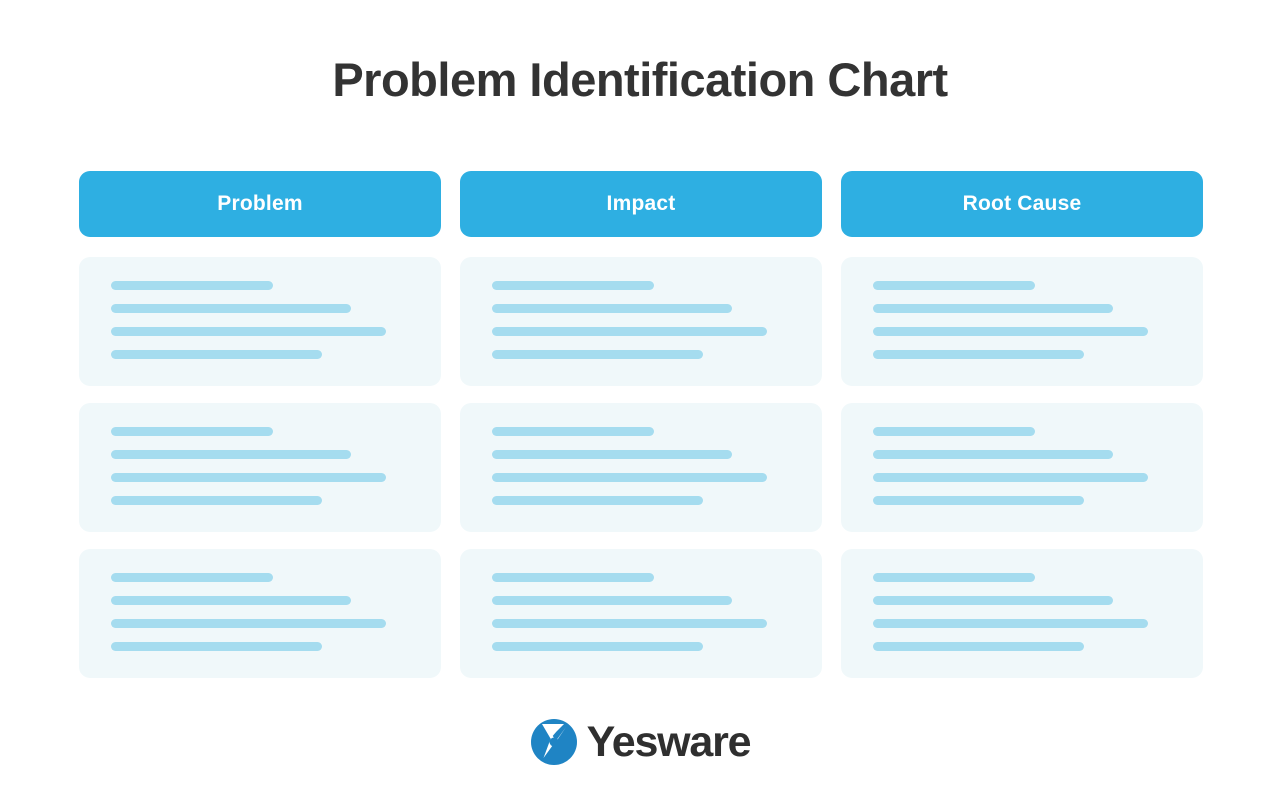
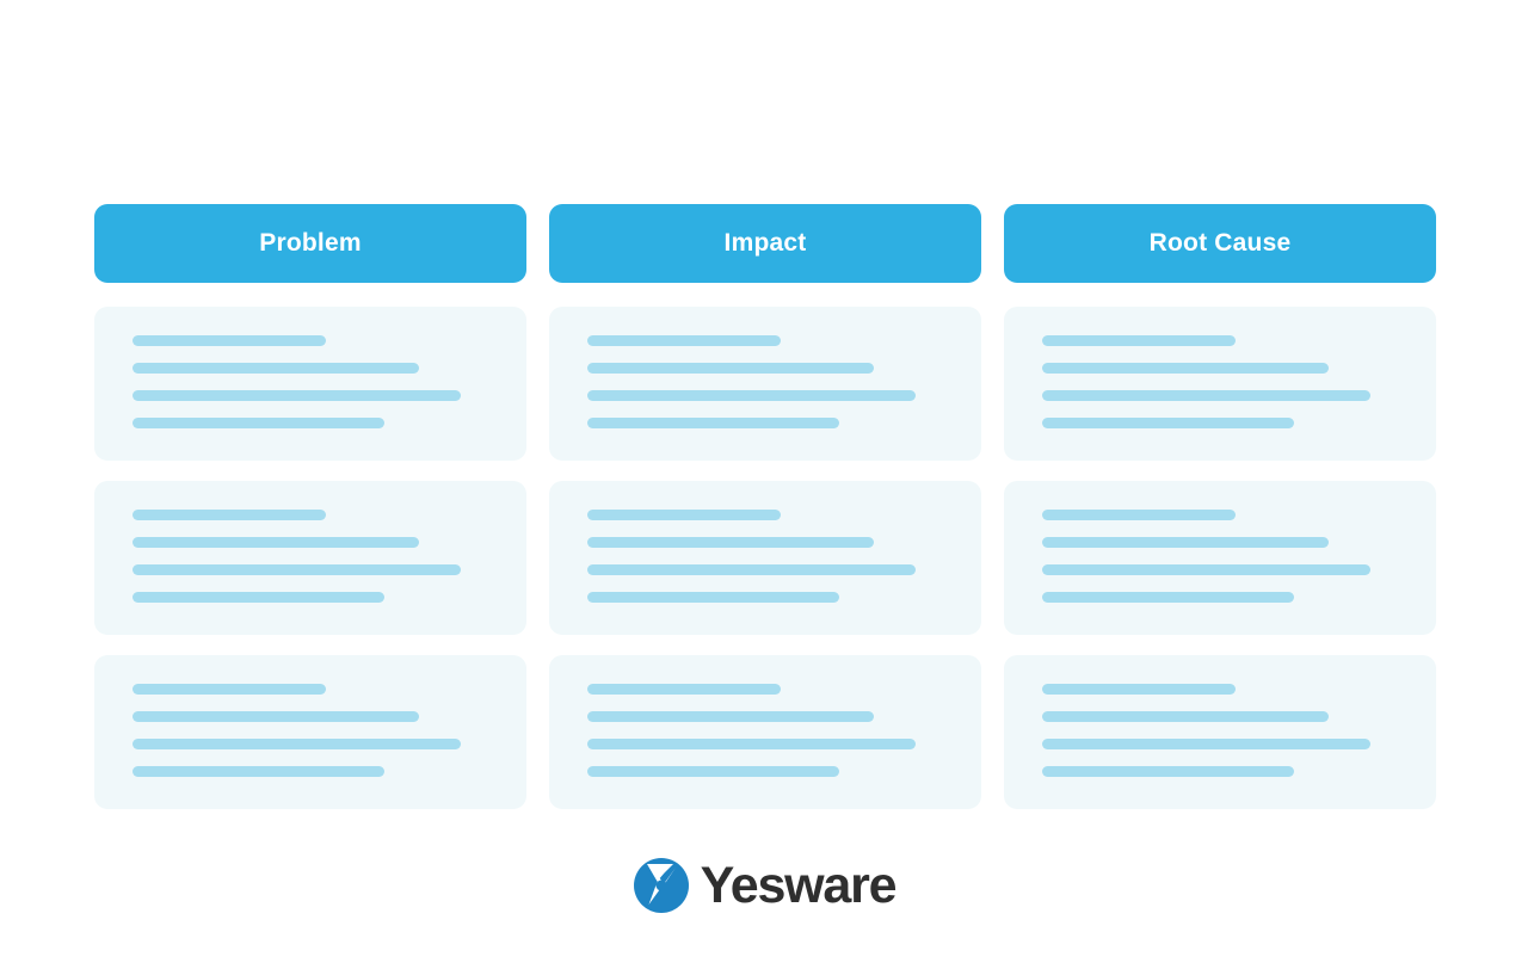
- Problem Identification Chart
  Problem
  Impact
  Root Cause
  Yesware
